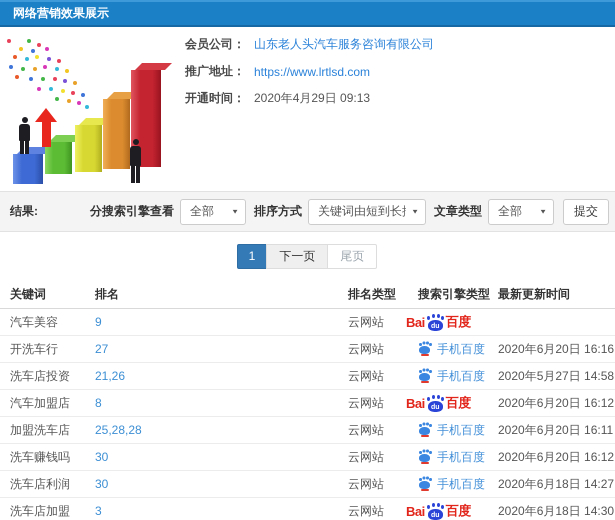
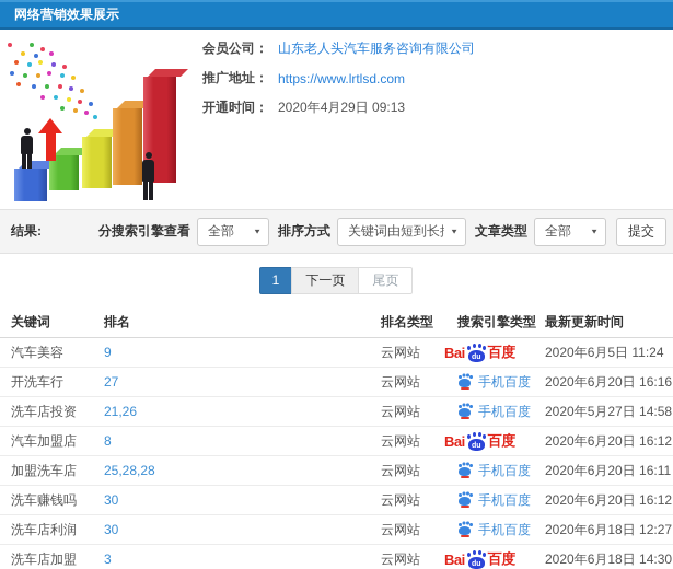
  网络营销效果展示
  会员公司：
  山东老人头汽车服务咨询有限公司
  推广地址：
  https://www.lrtlsd.com
  开通时间：
  2020年4月29日 09:13
  结果:
  分搜索引擎查看
  全部
  排序方式
  关键词由短到长
  文章类型
  全部
  提交
  1
  下一页
  尾页
  关键词
  排名
  排名类型
  搜索引擎类型
  最新更新时间
  汽车美容
  9
  云网站
  Bai
  百度
+ 2020年6月5日 11:24
  开洗车行
  27
  云网站
  手机百度
  2020年6月20日 16:16
  洗车店投资
  21,26
  云网站
  手机百度
  2020年5月27日 14:58
  汽车加盟店
  8
  云网站
  Bai
  百度
  2020年6月20日 16:12
  加盟洗车店
  25,28,28
  云网站
  手机百度
  2020年6月20日 16:11
  洗车赚钱吗
  30
  云网站
  手机百度
  2020年6月20日 16:12
  洗车店利润
  30
  云网站
  手机百度
- 2020年6月18日 14:27
+ 2020年6月18日 12:27
  洗车店加盟
  3
  云网站
  Bai
  百度
  2020年6月18日 14:30
